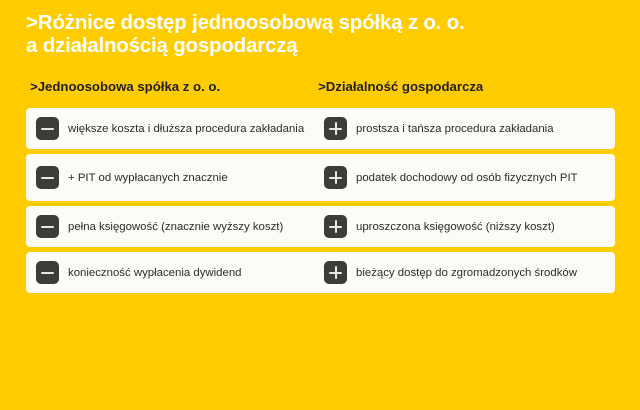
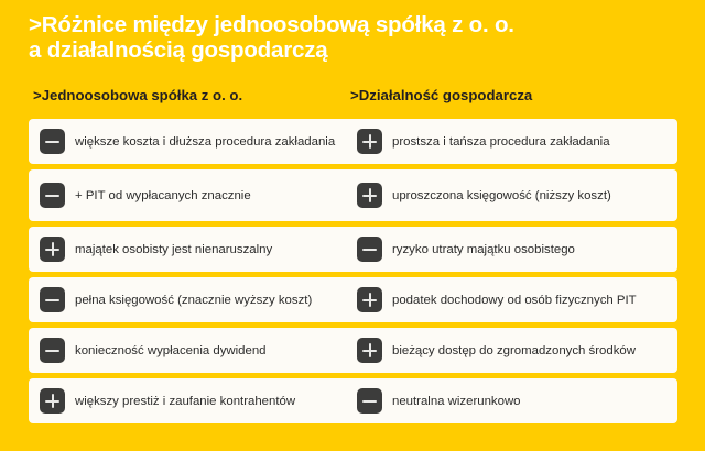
- >Różnice dostęp jednoosobową spółką z o. o.
+ >Różnice między jednoosobową spółką z o. o.
  a działalnością gospodarczą
  >Jednoosobowa spółka z o. o.
  >Działalność gospodarcza
  większe koszta i dłuższa procedura zakładania
  prostsza i tańsza procedura zakładania
  + PIT od wypłacanych znacznie
- podatek dochodowy od osób fizycznych PIT
+ uproszczona księgowość (niższy koszt)
+ majątek osobisty jest nienaruszalny
+ ryzyko utraty majątku osobistego
  pełna księgowość (znacznie wyższy koszt)
- uproszczona księgowość (niższy koszt)
+ podatek dochodowy od osób fizycznych PIT
  konieczność wypłacenia dywidend
  bieżący dostęp do zgromadzonych środków
+ większy prestiż i zaufanie kontrahentów
+ neutralna wizerunkowo
